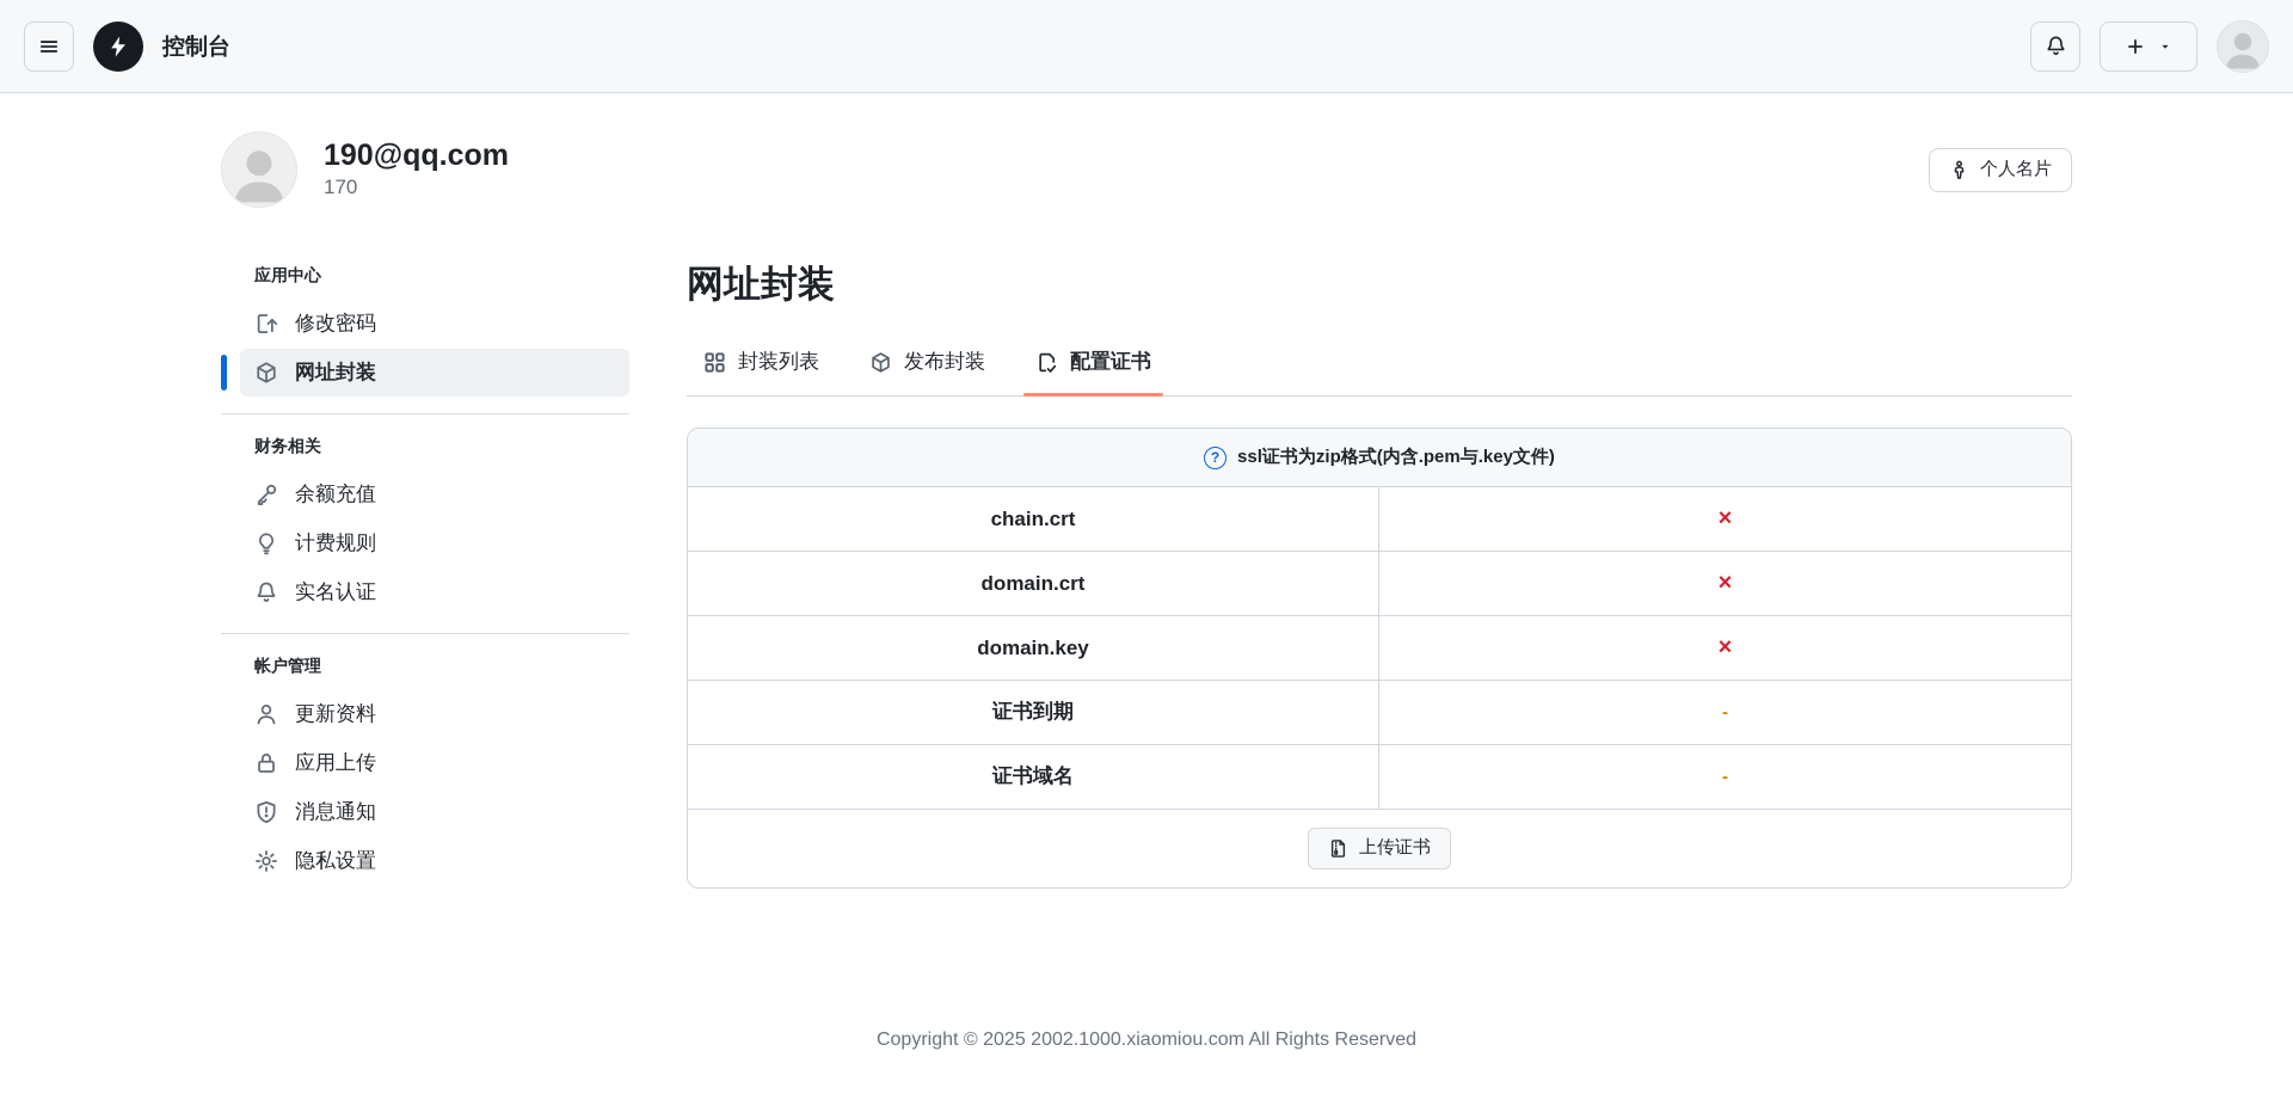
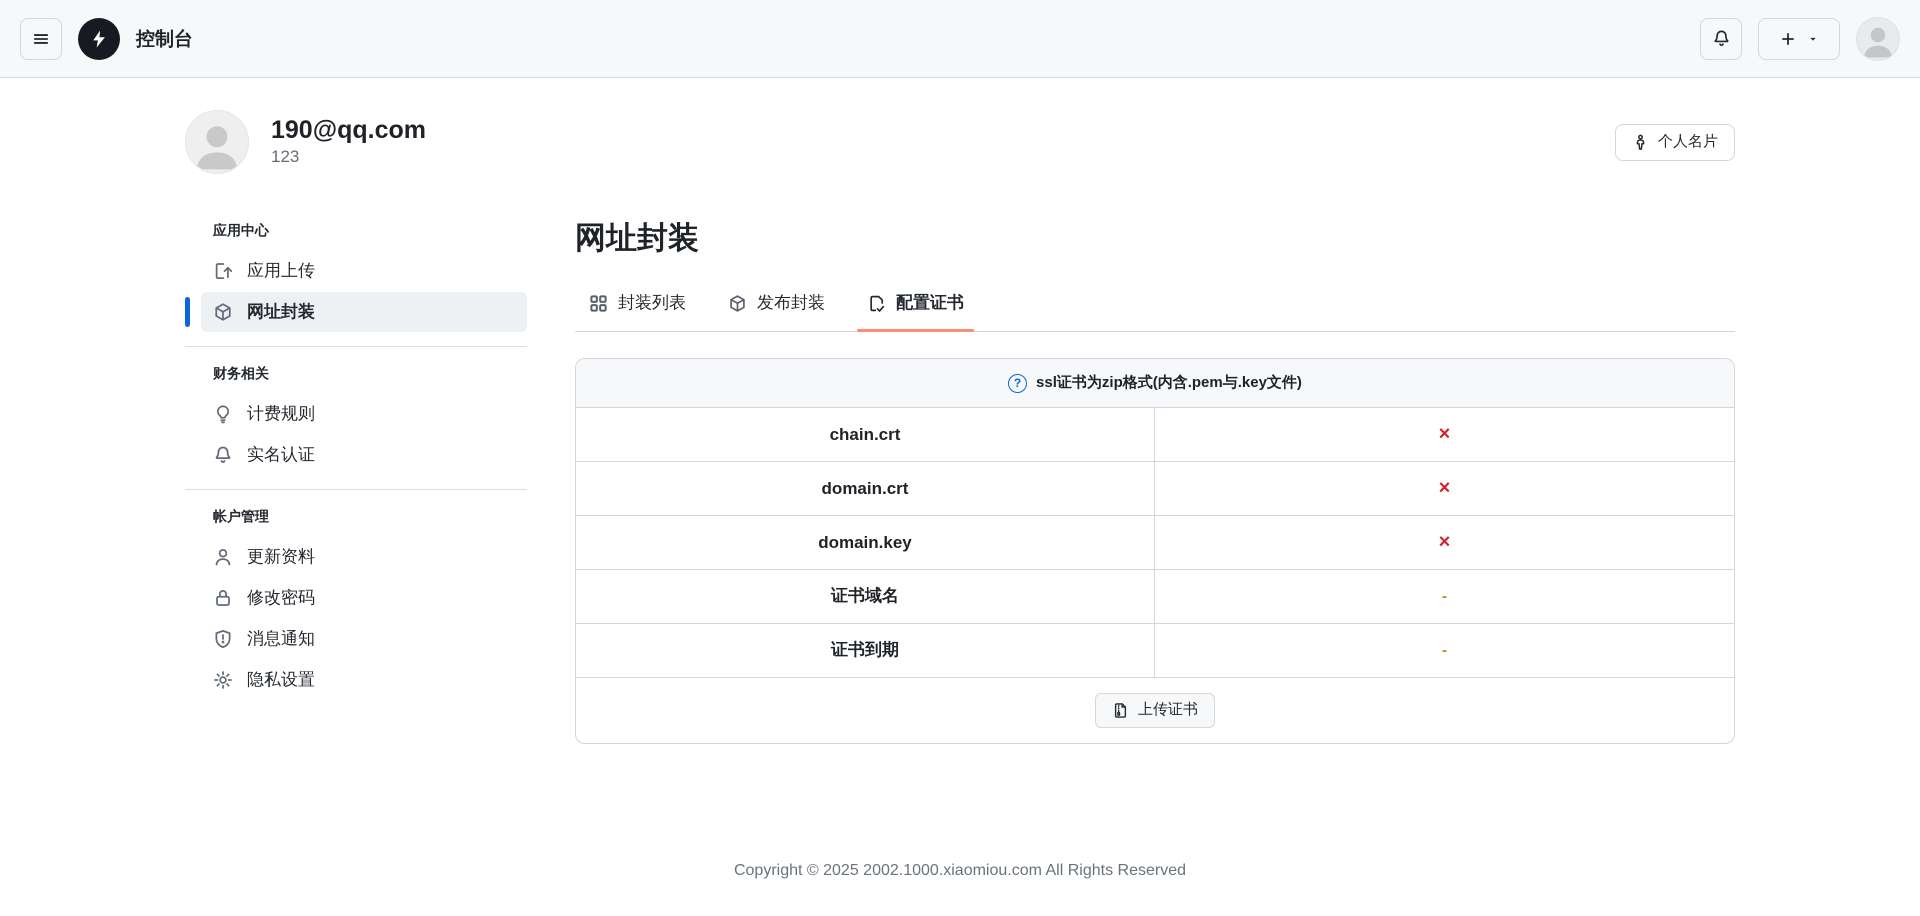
  控制台
  190@qq.com
- 170
+ 123
  个人名片
  应用中心
- 修改密码
+ 应用上传
  网址封装
  财务相关
- 余额充值
  计费规则
  实名认证
  帐户管理
  更新资料
- 应用上传
+ 修改密码
  消息通知
  隐私设置
  网址封装
  封装列表
  发布封装
  配置证书
  ?
  ssl证书为zip格式(内含.pem与.key文件)
  chain.crt
  ×
  domain.crt
  ×
  domain.key
  ×
- 证书到期
+ 证书域名
  -
- 证书域名
+ 证书到期
  -
  上传证书
  Copyright © 2025 2002.1000.xiaomiou.com All Rights Reserved
